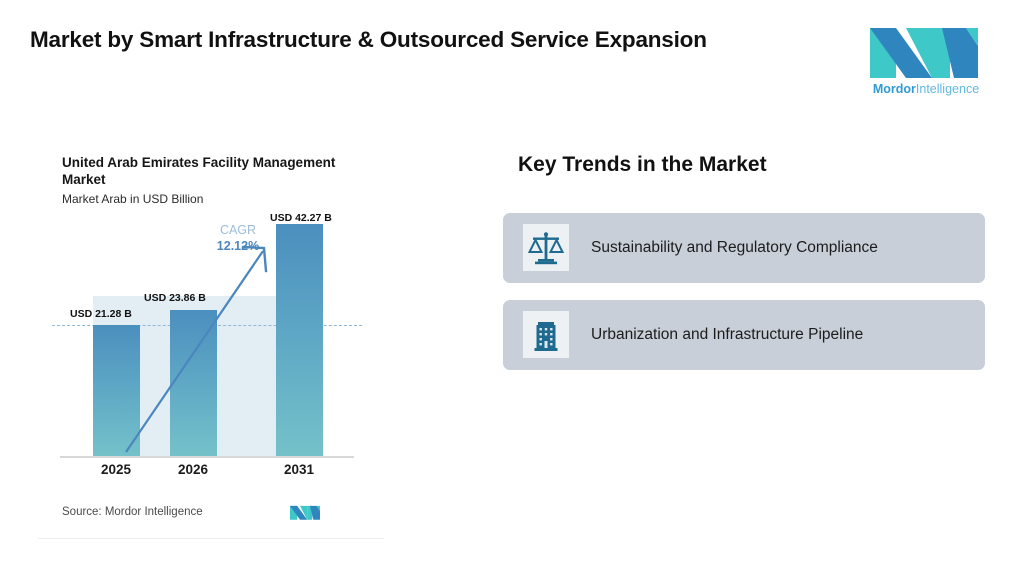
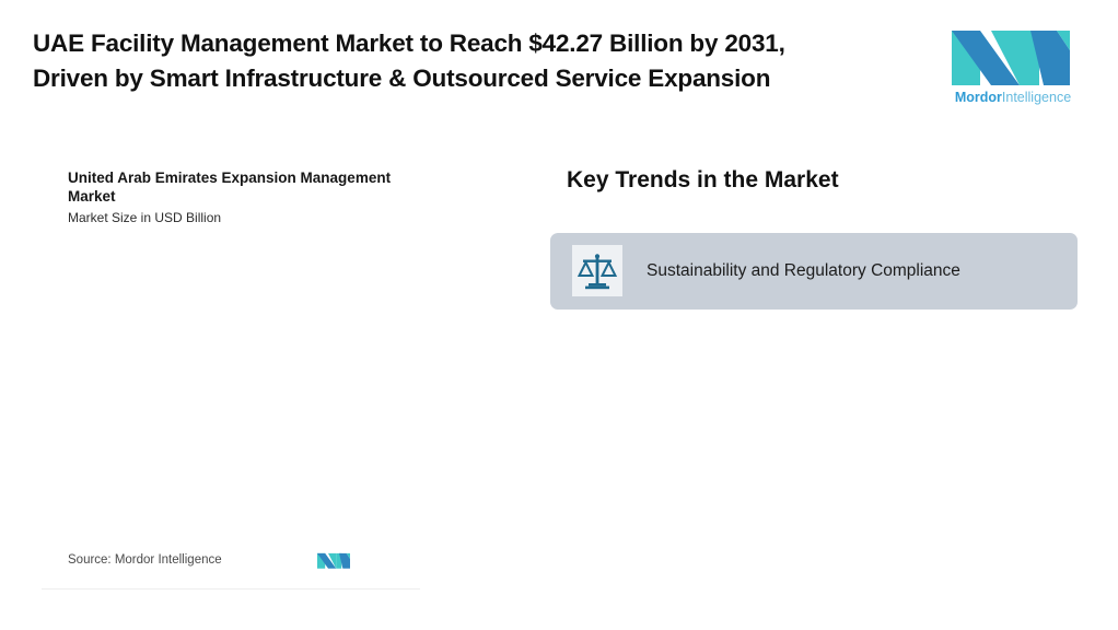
+ UAE Facility Management Market to Reach $42.27 Billion by 2031,
- Market by Smart Infrastructure & Outsourced Service Expansion
+ Driven by Smart Infrastructure & Outsourced Service Expansion
  MordorIntelligence
- United Arab Emirates Facility Management Market
+ United Arab Emirates Expansion Management Market
- Market Arab in USD Billion
+ Market Size in USD Billion
- USD 21.28 B
- USD 23.86 B
- USD 42.27 B
- CAGR
- 12.12%
- 2025
- 2026
- 2031
  Source: Mordor Intelligence
  Key Trends in the Market
  Sustainability and Regulatory Compliance
- Urbanization and Infrastructure Pipeline
